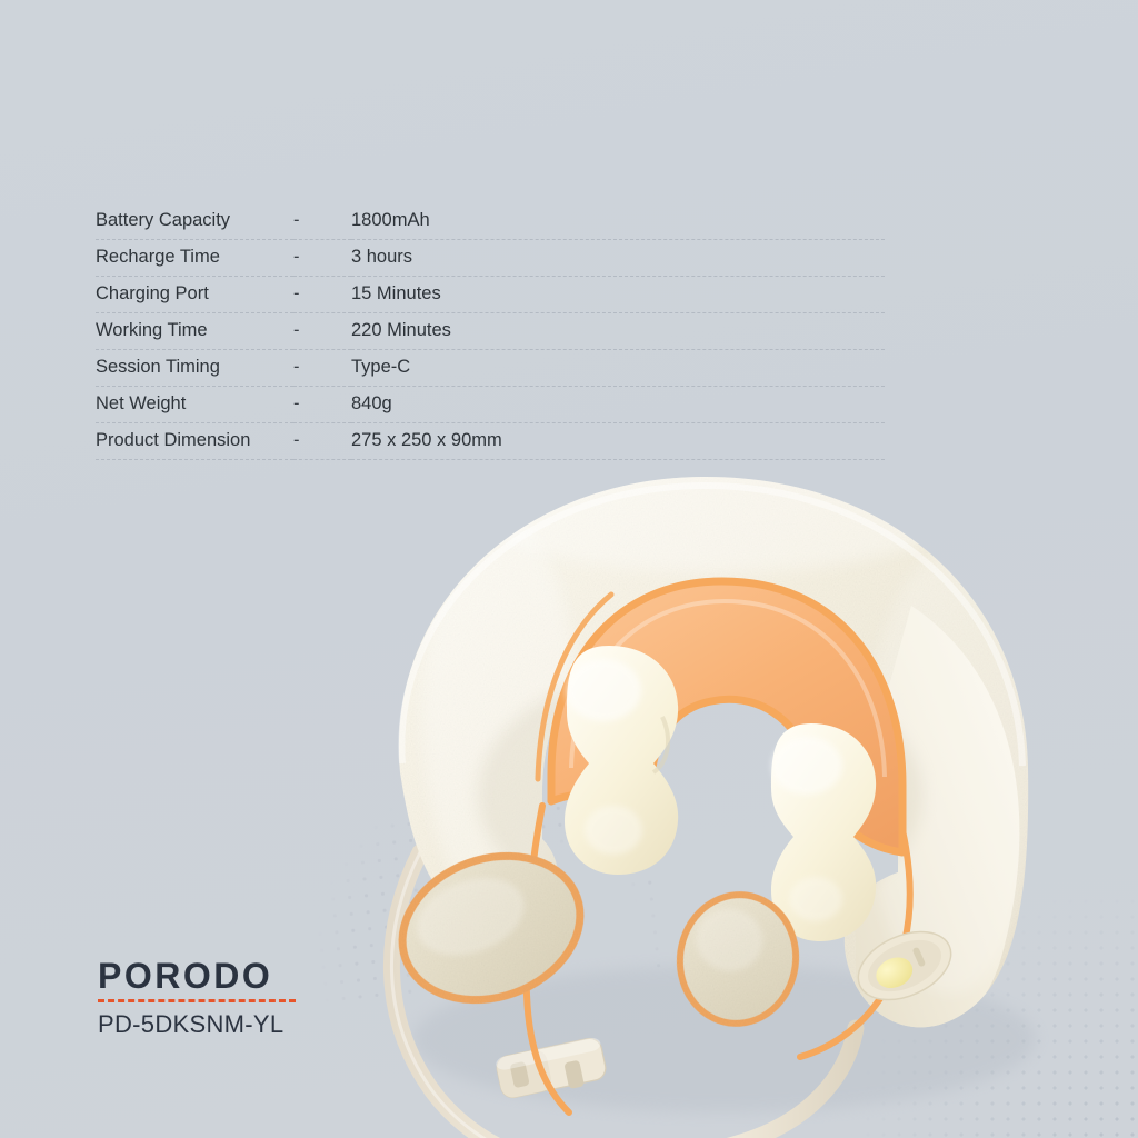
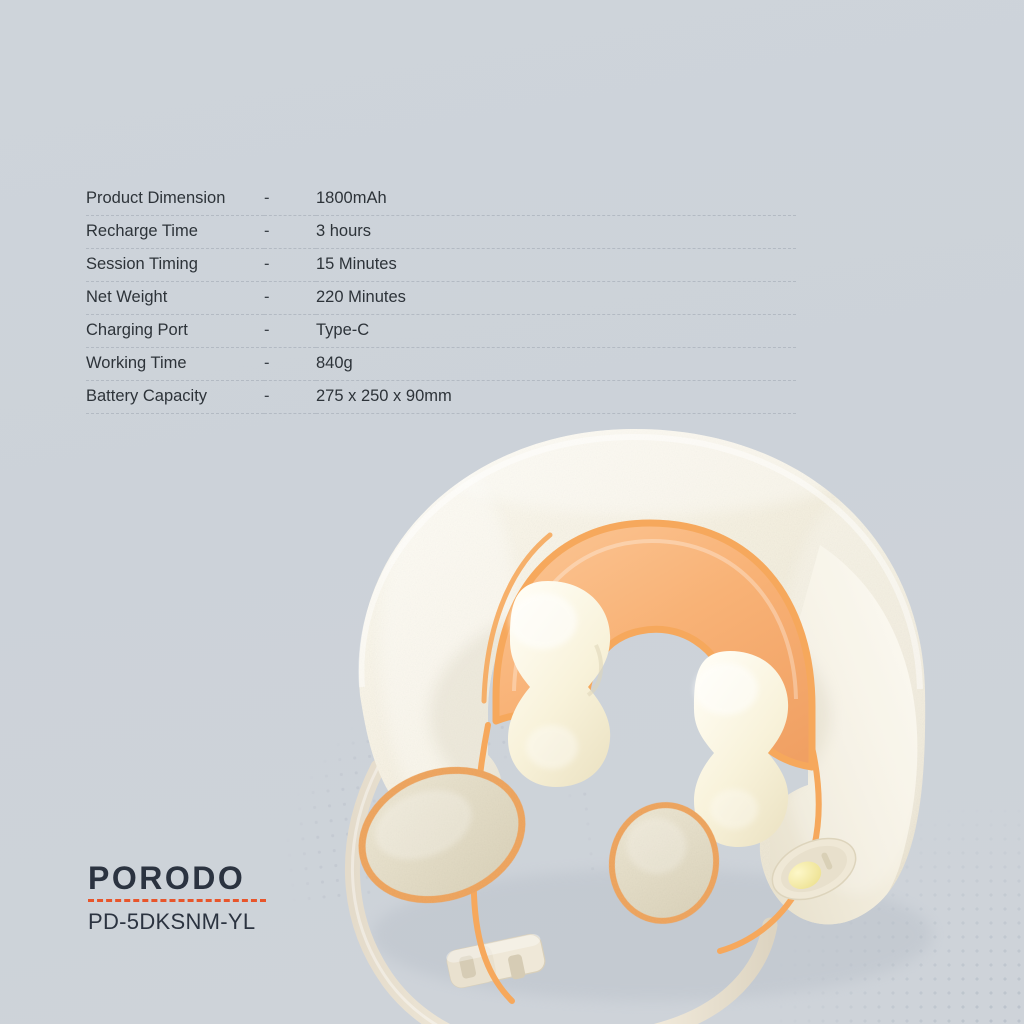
- Battery Capacity	-	1800mAh
+ Product Dimension	-	1800mAh
  Recharge Time	-	3 hours
- Charging Port	-	15 Minutes
+ Session Timing	-	15 Minutes
- Working Time	-	220 Minutes
+ Net Weight	-	220 Minutes
- Session Timing	-	Type-C
+ Charging Port	-	Type-C
- Net Weight	-	840g
+ Working Time	-	840g
- Product Dimension	-	275 x 250 x 90mm
+ Battery Capacity	-	275 x 250 x 90mm
  PORODO
  PD-5DKSNM-YL
